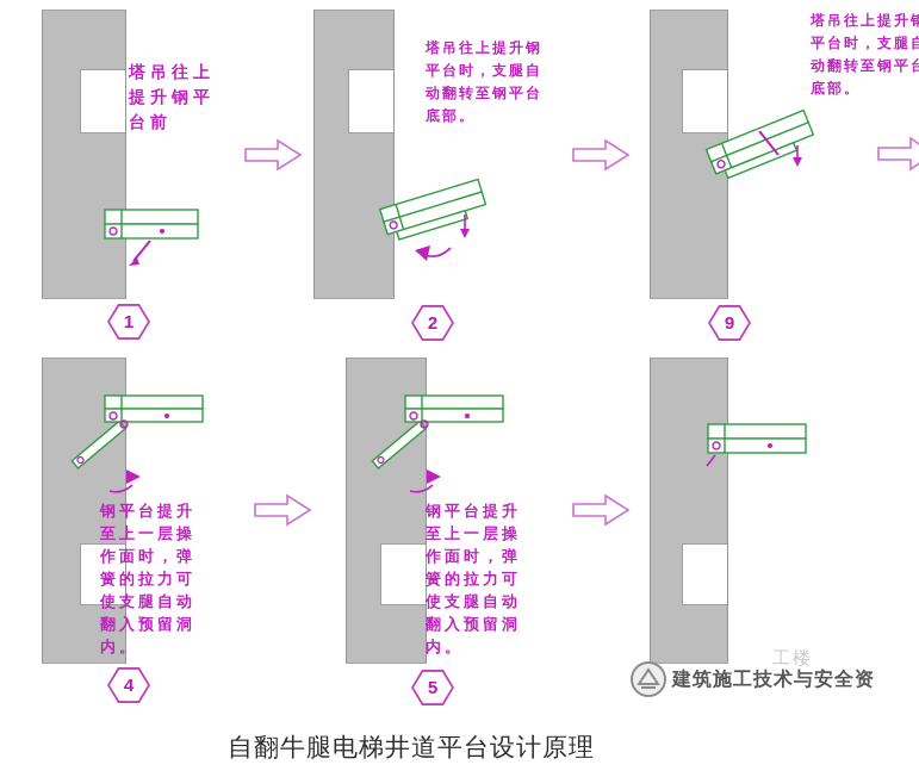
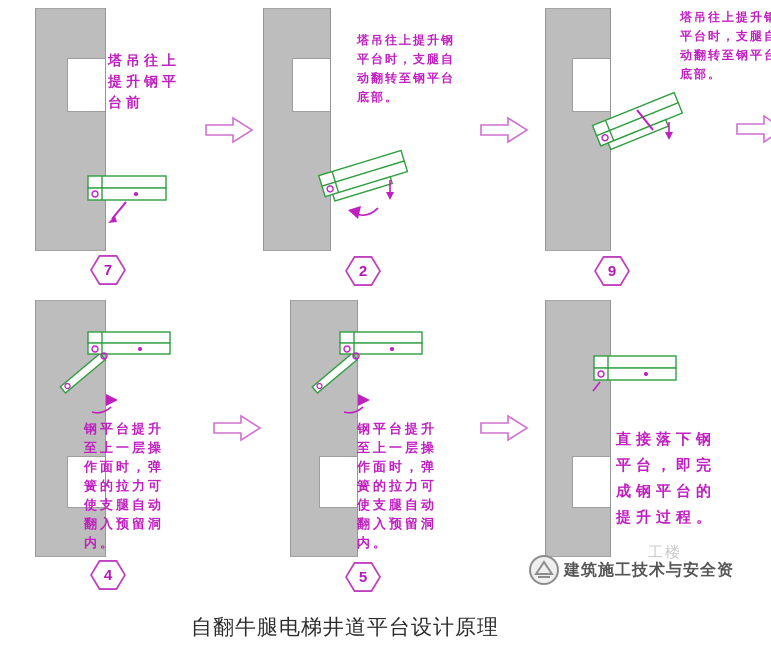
  塔吊往上
  提升钢平
  台前
- 1
+ 7
  塔吊往上提升钢
  平台时，支腿自
  动翻转至钢平台
  底部。
  2
  塔吊往上提升
  平台时，支腿
  动翻转至钢平
  底部。
  9
  钢平台提升
  至上一层操
  作面时，弹
  簧的拉力可
  使支腿自动
  翻入预留洞
  内。
  4
  钢平台提升
  至上一层操
  作面时，弹
  簧的拉力可
  使支腿自动
  翻入预留洞
  内。
  5
+ 直接落下钢
+ 平台，即完
+ 成钢平台的
+ 提升过程。
  工楼
  建筑施工技术与安全资
  自翻牛腿电梯井道平台设计原理
